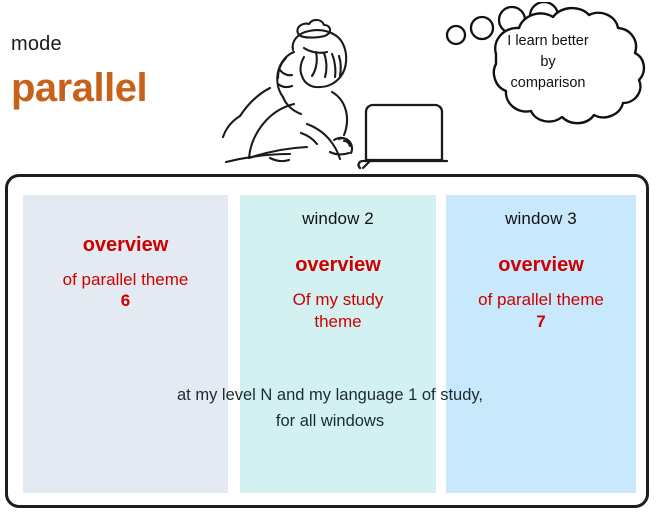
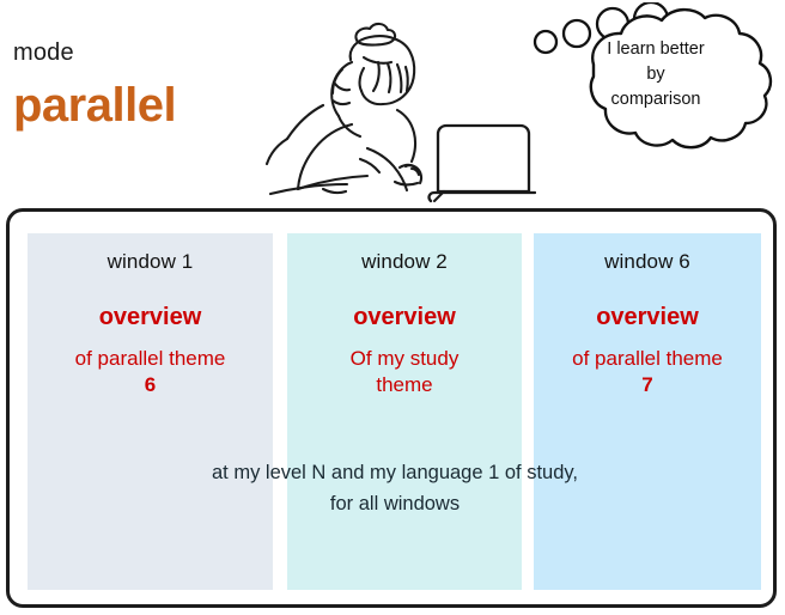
  mode
  parallel
  I learn better
  by
  comparison
+ window 1
  overview
  of parallel theme
  6
  window 2
  overview
  Of my study
  theme
- window 3
+ window 6
  overview
  of parallel theme
  7
  at my level N and my language 1 of study,
  for all windows
